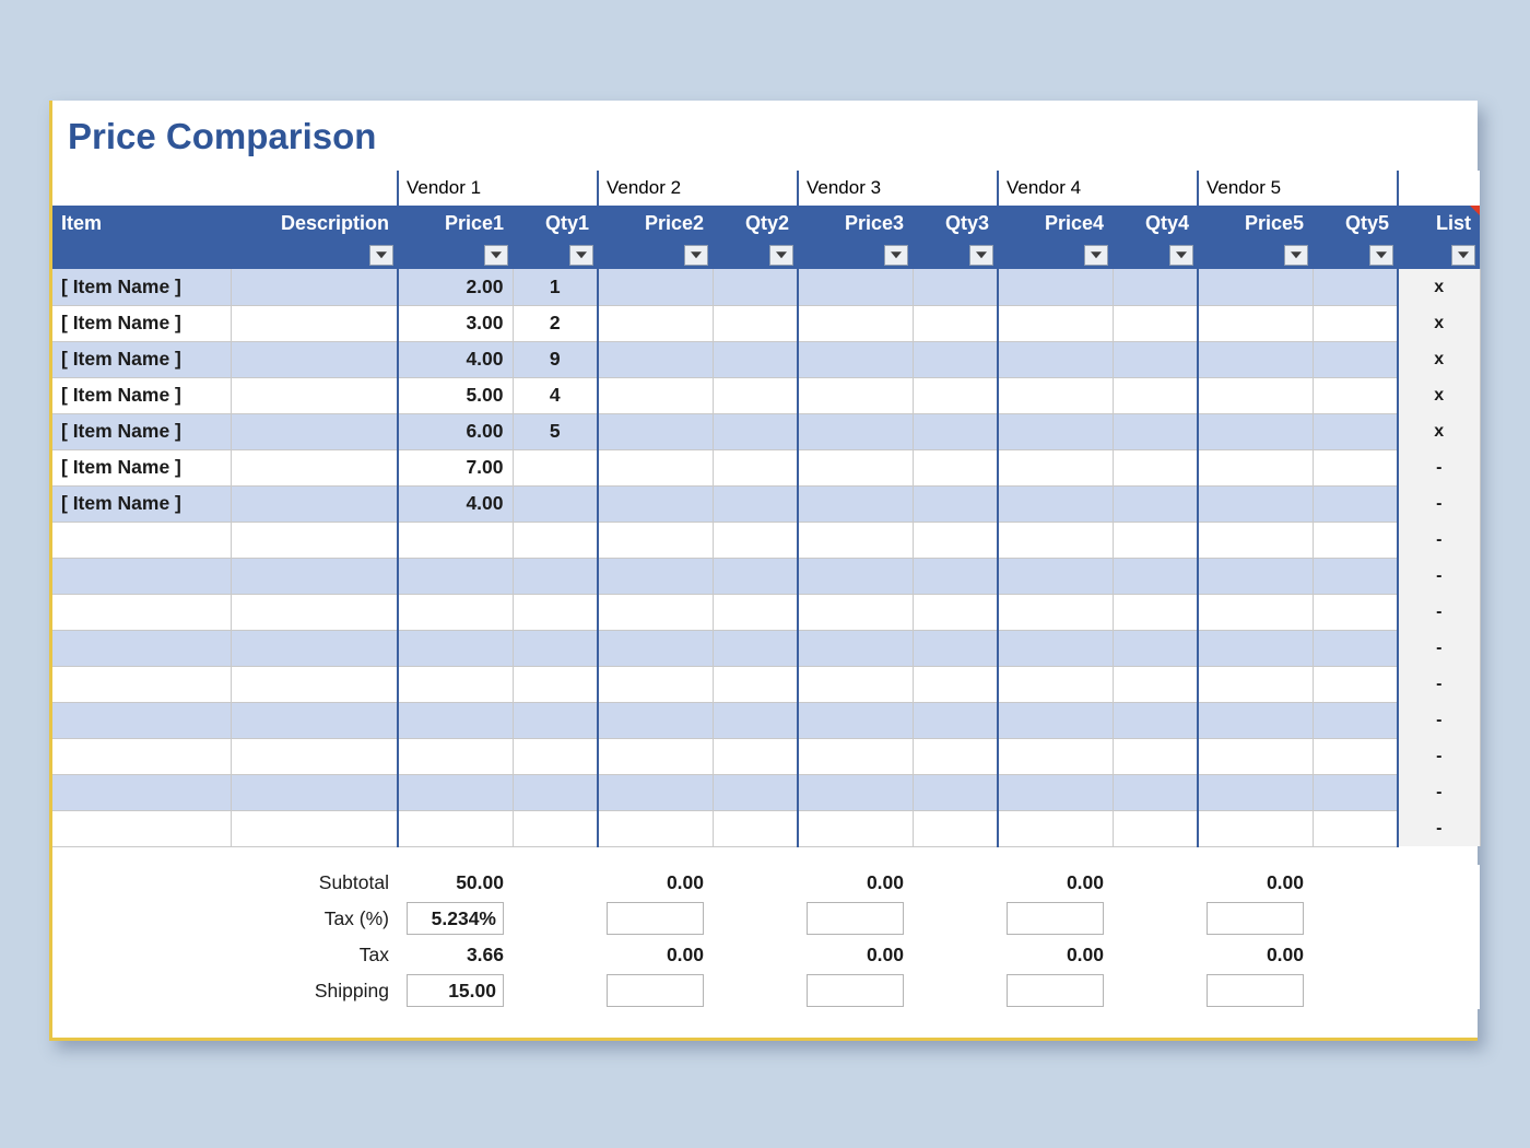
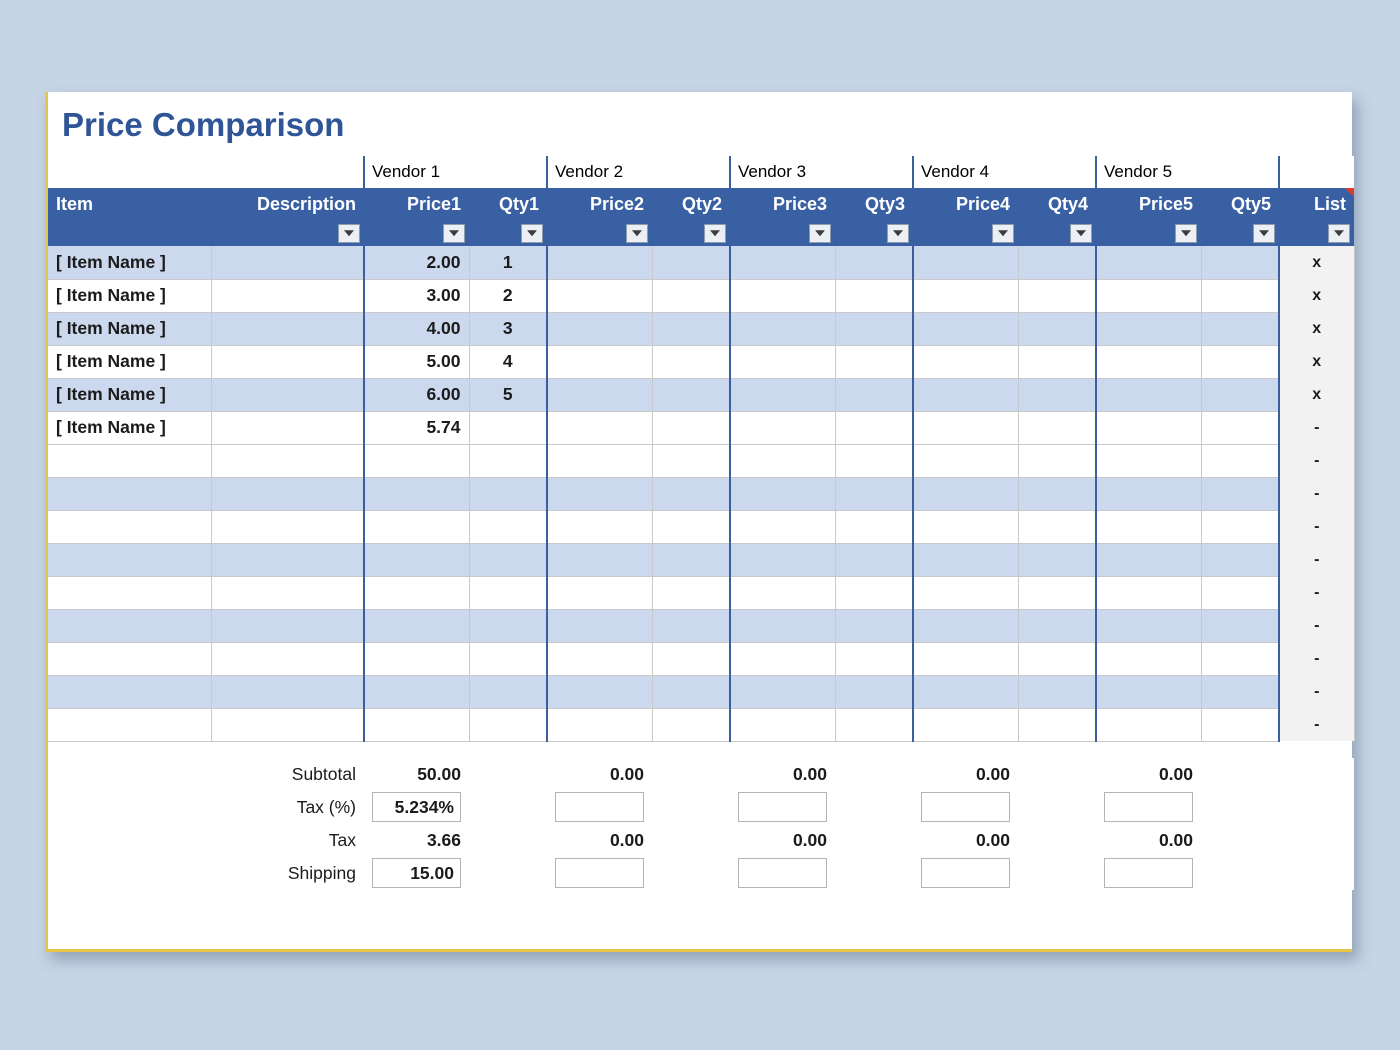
  Price Comparison
  		Vendor 1	Vendor 2	Vendor 3	Vendor 4	Vendor 5
  Item	Description	Price1	Qty1	Price2	Qty2	Price3	Qty3	Price4	Qty4	Price5	Qty5	List
  [ Item Name ]		2.00	1									x
  [ Item Name ]		3.00	2									x
- [ Item Name ]		4.00	9									x
+ [ Item Name ]		4.00	3									x
  [ Item Name ]		5.00	4									x
  [ Item Name ]		6.00	5									x
- [ Item Name ]		7.00										-
+ [ Item Name ]		5.74										-
- [ Item Name ]		4.00										-
  												-
  												-
  												-
  												-
  												-
  												-
  												-
  												-
  												-
  	Subtotal	50.00		0.00		0.00		0.00		0.00
  	Tax (%)	5.234%
  	Tax	3.66		0.00		0.00		0.00		0.00
  	Shipping	15.00
